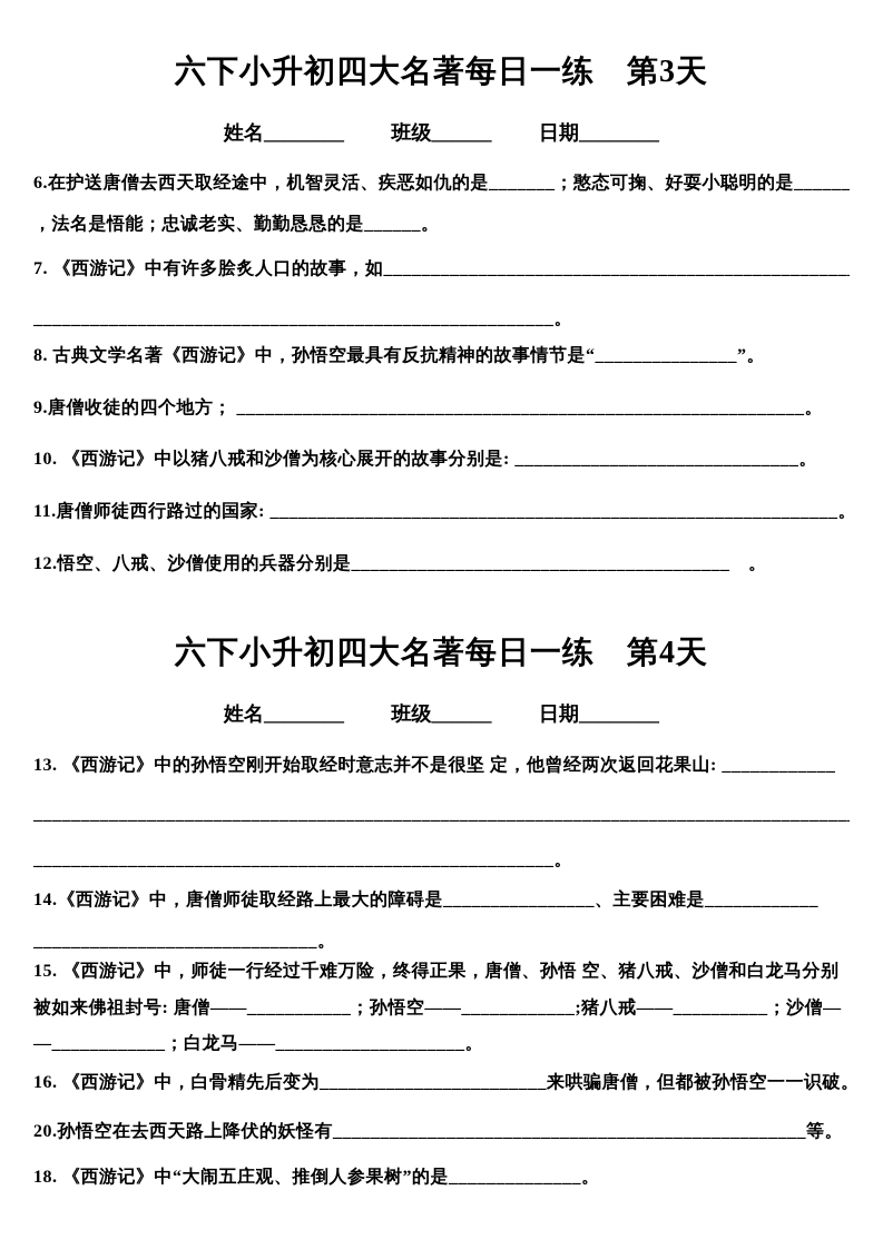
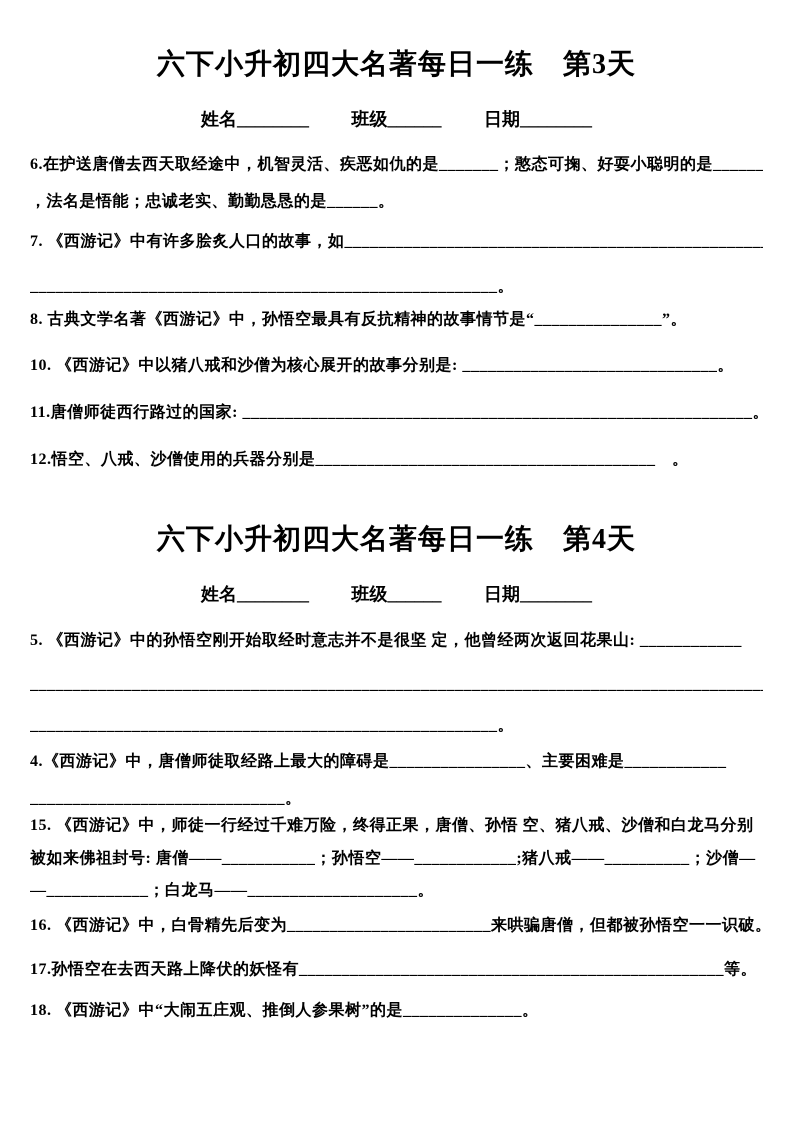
  六下小升初四大名著每日一练 第3天
  姓名________ 班级______ 日期________
  6.在护送唐僧去西天取经途中，机智灵活、疾恶如仇的是_______；憨态可掬、好耍小聪明的是______
  ，法名是悟能；忠诚老实、勤勤恳恳的是______。
  7. 《西游记》中有许多脍炙人口的故事，如_________________________________________________
  _______________________________________________________。
  8. 古典文学名著《西游记》中，孙悟空最具有反抗精神的故事情节是“_______________”。
- 9.唐僧收徒的四个地方； ____________________________________________________________。
  10. 《西游记》中以猪八戒和沙僧为核心展开的故事分别是: ______________________________。
  11.唐僧师徒西行路过的国家: ____________________________________________________________。
  12.悟空、八戒、沙僧使用的兵器分别是________________________________________ 。
  六下小升初四大名著每日一练 第4天
  姓名________ 班级______ 日期________
- 13. 《西游记》中的孙悟空刚开始取经时意志并不是很坚 定，他曾经两次返回花果山: ____________
+ 5. 《西游记》中的孙悟空刚开始取经时意志并不是很坚 定，他曾经两次返回花果山: ____________
  ______________________________________________________________________________________
  _______________________________________________________。
- 14.《西游记》中，唐僧师徒取经路上最大的障碍是________________、主要困难是____________
+ 4.《西游记》中，唐僧师徒取经路上最大的障碍是________________、主要困难是____________
  ______________________________。
  15. 《西游记》中，师徒一行经过千难万险，终得正果，唐僧、孙悟 空、猪八戒、沙僧和白龙马分别
  被如来佛祖封号: 唐僧——___________；孙悟空——____________;猪八戒——__________；沙僧—
  —____________；白龙马——____________________。
  16. 《西游记》中，白骨精先后变为________________________来哄骗唐僧，但都被孙悟空一一识破
- 20.孙悟空在去西天路上降伏的妖怪有__________________________________________________等。
+ 17.孙悟空在去西天路上降伏的妖怪有__________________________________________________等。
  18. 《西游记》中“大闹五庄观、推倒人参果树”的是______________。
